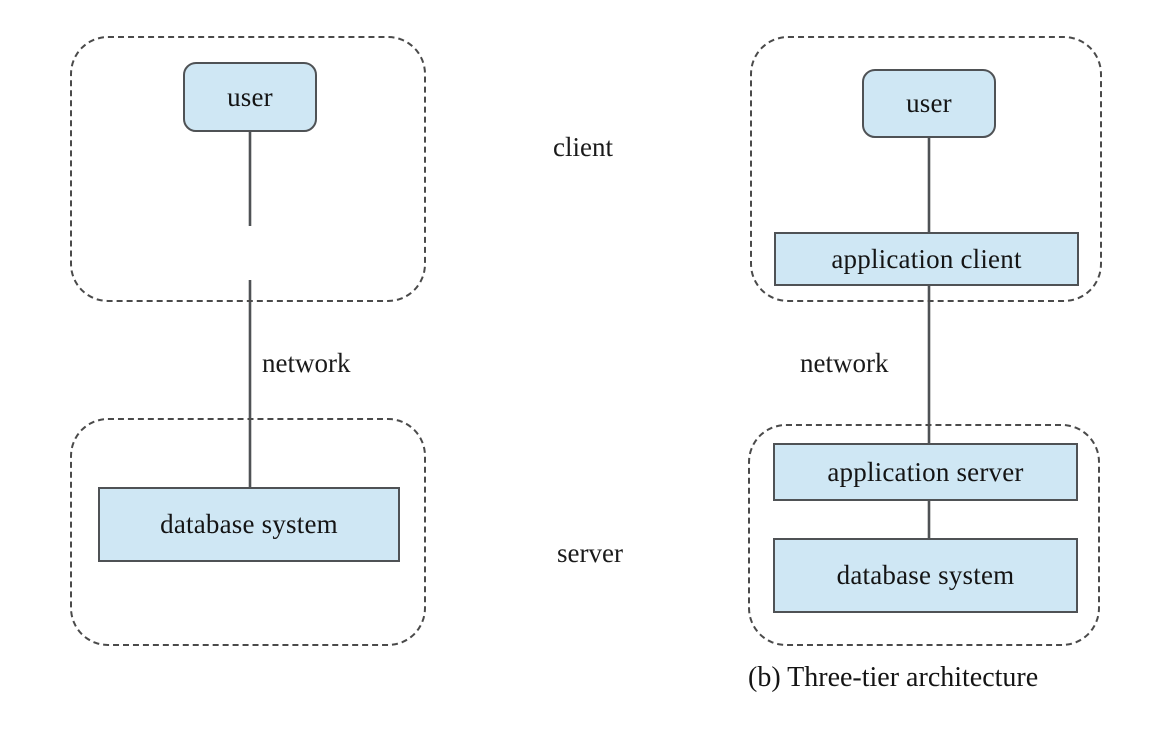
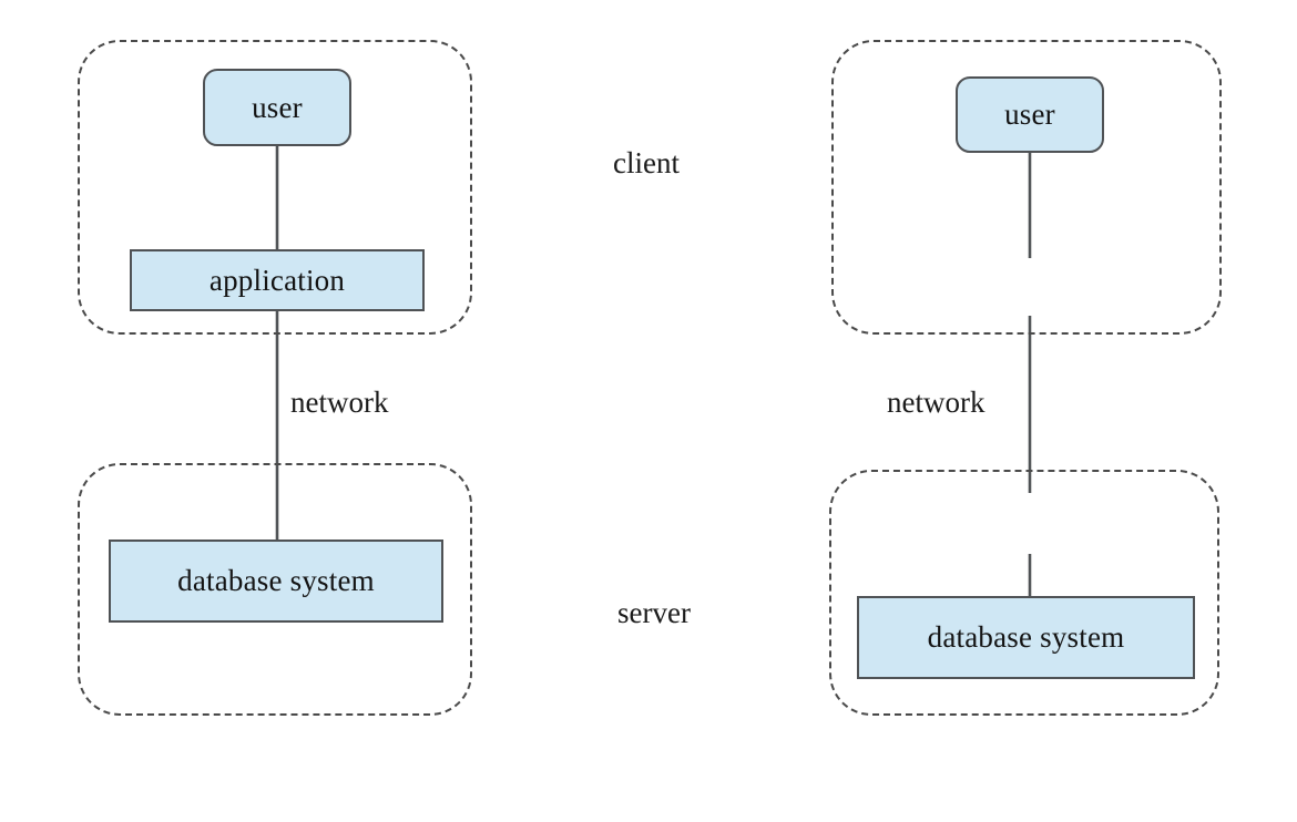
  user
+ application
  database system
  network
  user
- application client
- application server
  database system
  network
- (b) Three-tier architecture
  client
  server
